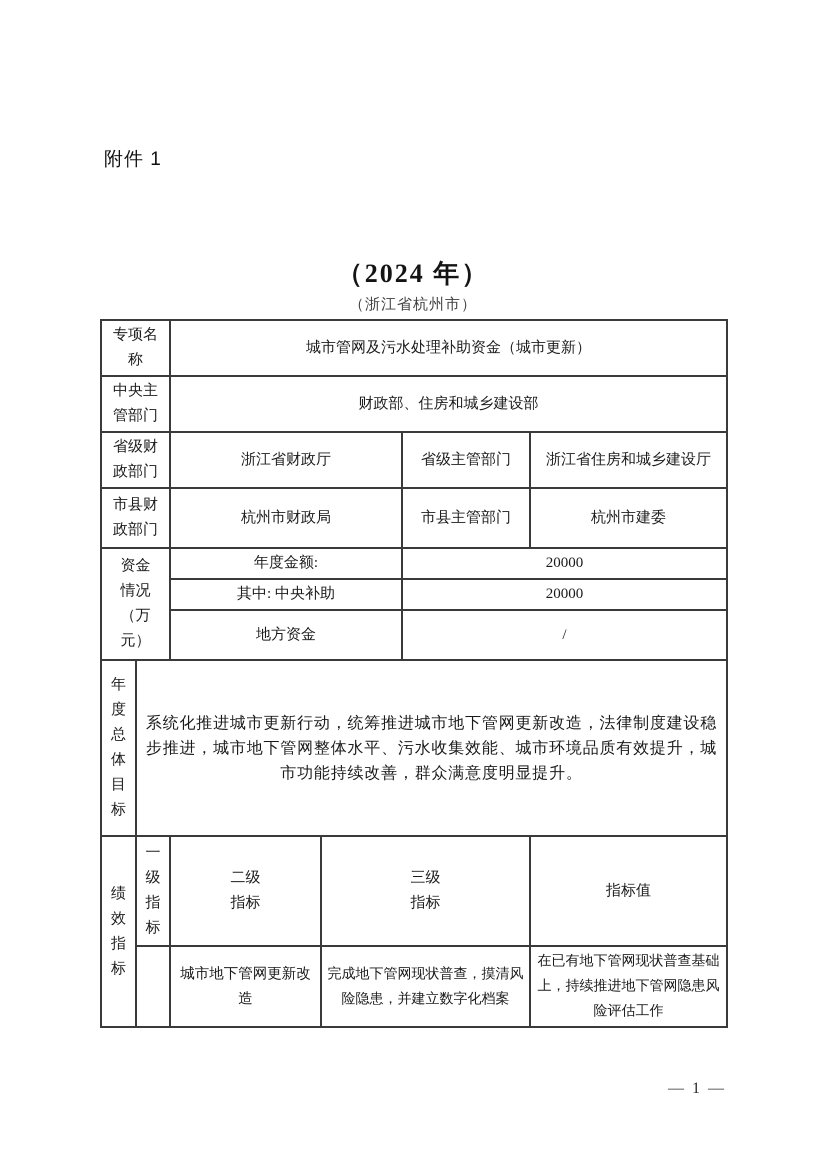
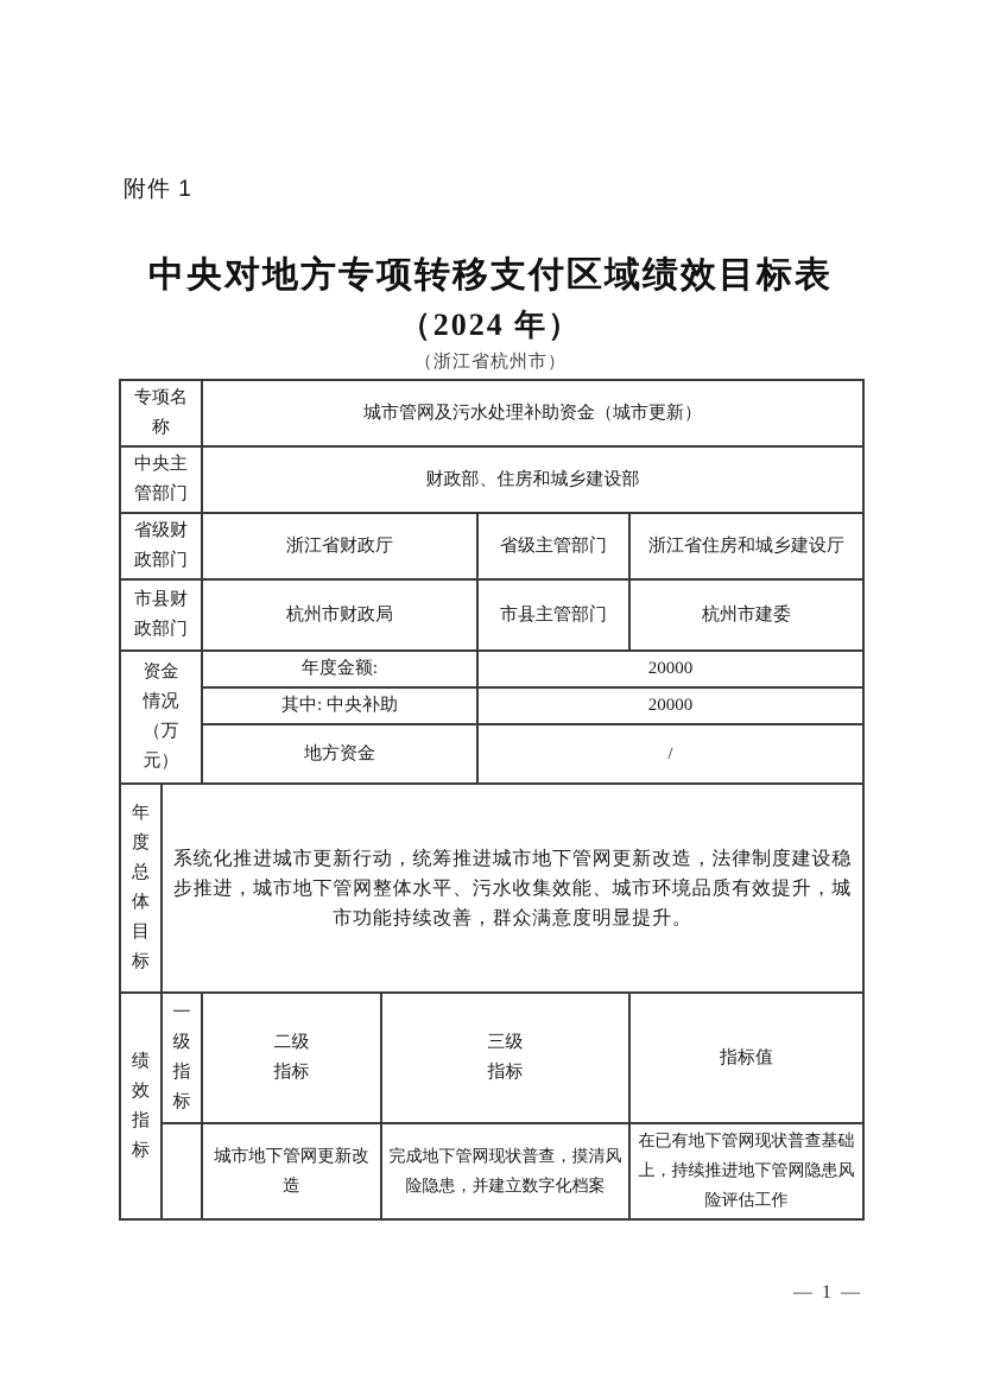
  附件 1
+ 中央对地方专项转移支付区域绩效目标表
  （2024 年）
  （浙江省杭州市）
  专项名 称	城市管网及污水处理补助资金（城市更新）
  中央主 管部门	财政部、住房和城乡建设部
  省级财 政部门	浙江省财政厅	省级主管部门	浙江省住房和城乡建设厅
  市县财 政部门	杭州市财政局	市县主管部门	杭州市建委
  资金 情况 （万 元）	年度金额:	20000
  其中: 中央补助	20000
  地方资金	/
  年 度 总 体 目 标	系统化推进城市更新行动，统筹推进城市地下管网更新改造，法律制度建设稳步推进，城市地下管网整体水平、污水收集效能、城市环境品质有效提升，城市功能持续改善，群众满意度明显提升。
  绩 效 指 标	一 级 指 标	二级 指标	三级 指标	指标值
  	城市地下管网更新改造	完成地下管网现状普查，摸清风险隐患，并建立数字化档案	在已有地下管网现状普查基础上，持续推进地下管网隐患风险评估工作
  — 1 —
